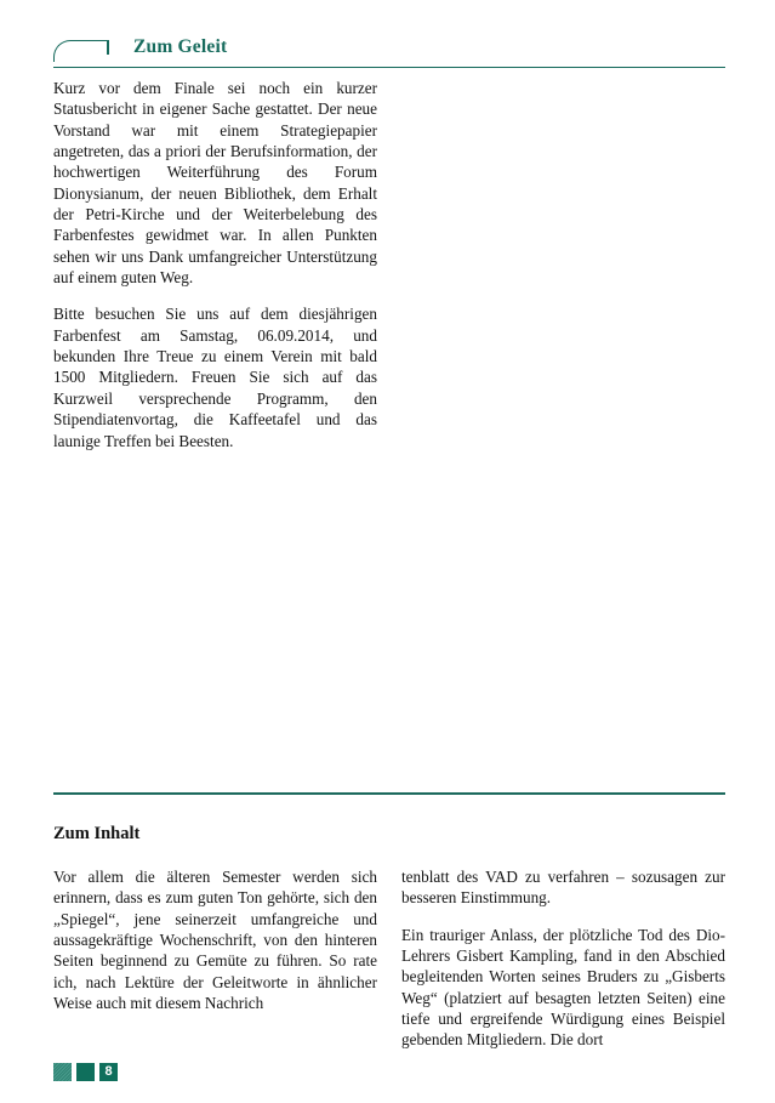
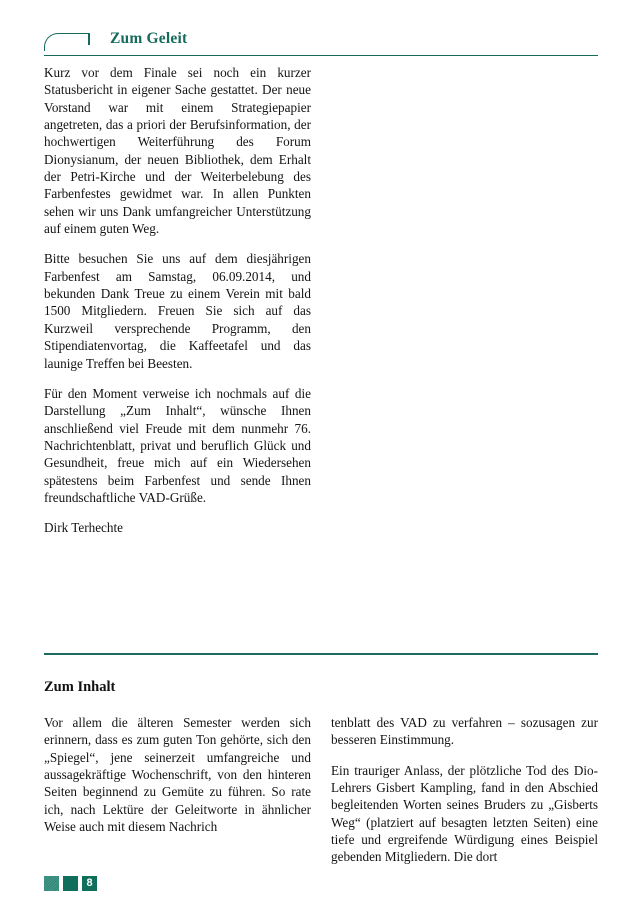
  Zum Geleit
  Kurz vor dem Finale sei noch ein kurzer Statusbericht in eigener Sache gestattet. Der neue Vorstand war mit einem Stra­tegiepapier angetreten, das a priori der Berufsinformation, der hochwertigen Weiterführung des Forum Dionysianum, der neuen Bibliothek, dem Erhalt der Petri-Kirche und der Weiterbelebung des Farbenfestes gewidmet war. In allen Punkten sehen wir uns Dank umfangrei­cher Unterstützung auf einem guten Weg.
- Bitte besuchen Sie uns auf dem diesjähri­gen Farbenfest am Samstag, 06.09.2014, und bekunden Ihre Treue zu einem Ver­ein mit bald 1500 Mitgliedern. Freuen Sie sich auf das Kurzweil versprechende Programm, den Stipendiatenvortag, die Kaffeetafel und das launige Treffen bei Beesten.
+ Bitte besuchen Sie uns auf dem diesjähri­gen Farbenfest am Samstag, 06.09.2014, und bekunden Dank Treue zu einem Ver­ein mit bald 1500 Mitgliedern. Freuen Sie sich auf das Kurzweil versprechende Programm, den Stipendiatenvortag, die Kaffeetafel und das launige Treffen bei Beesten.
+ Für den Moment verweise ich nochmals auf die Darstellung „Zum Inhalt“, wün­sche Ihnen anschließend viel Freude mit dem nunmehr 76. Nachrichtenblatt, pri­vat und beruflich Glück und Gesundheit, freue mich auf ein Wiedersehen spätes­tens beim Farbenfest und sende Ihnen freundschaftliche VAD-Grüße.
+ Dirk Terhechte
  Zum Inhalt
  Vor allem die älteren Semester werden sich erinnern, dass es zum guten Ton gehörte, sich den „Spiegel“, jene seiner­zeit umfangreiche und aussagekräftige Wochenschrift, von den hinteren Seiten beginnend zu Gemüte zu führen. So rate ich, nach Lektüre der Geleitworte in ähn­licher Weise auch mit diesem Nachrich­
  tenblatt des VAD zu verfahren – sozusa­gen zur besseren Einstimmung.
  Ein trauriger Anlass, der plötzliche Tod des Dio-Lehrers Gisbert Kampling, fand in den Abschied begleitenden Worten seines Bruders zu „Gisberts Weg“ (plat­ziert auf besagten letzten Seiten) eine tiefe und ergreifende Würdigung eines Beispiel gebenden Mitgliedern. Die dort
  8
